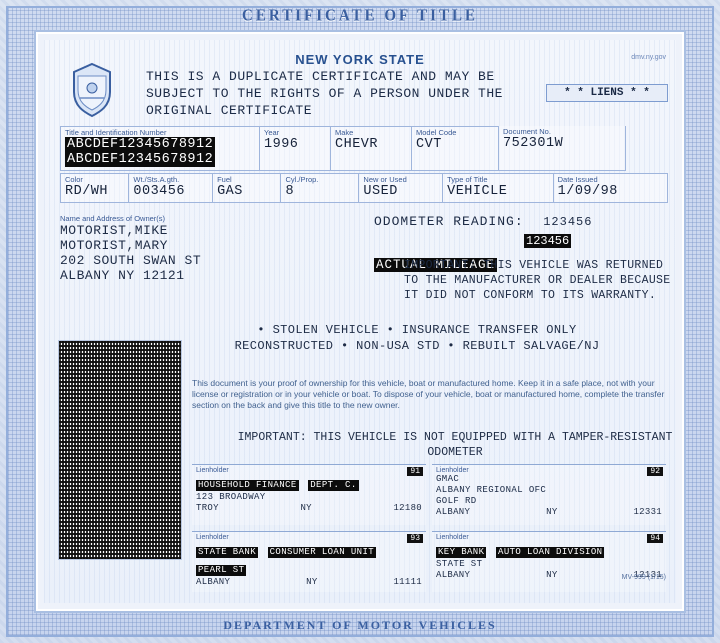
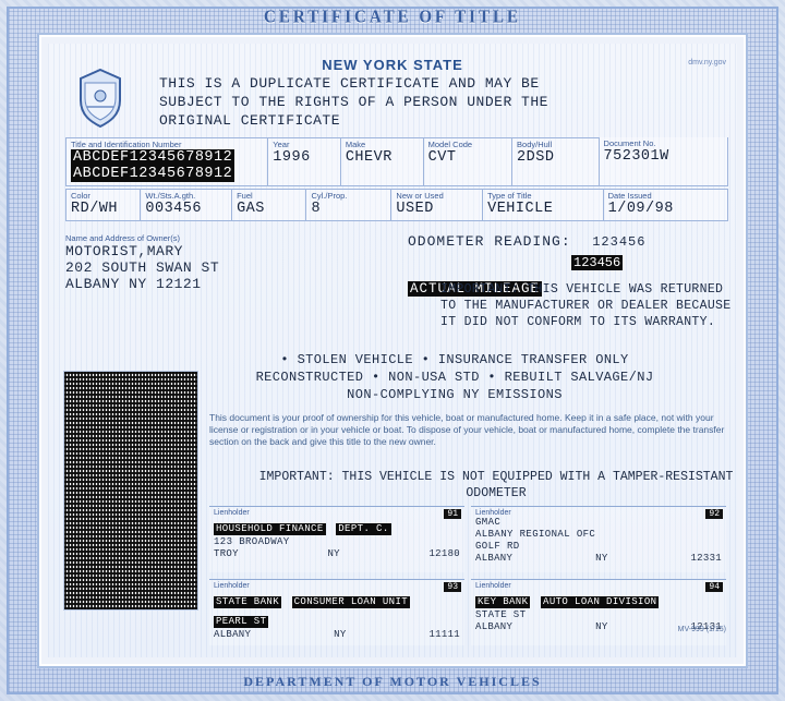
  CERTIFICATE OF TITLE
  DEPARTMENT OF MOTOR VEHICLES
  NEW YORK STATE
  THIS IS A DUPLICATE CERTIFICATE AND MAY BE SUBJECT TO THE RIGHTS OF A PERSON UNDER THE ORIGINAL CERTIFICATE
- * * LIENS * *
  Title and Identification Number
  ABCDEF12345678912
  ABCDEF12345678912
  Year
  1996
  Make
  CHEVR
  Model Code
  CVT
+ Body/Hull
+ 2DSD
  Document No.
  752301W
  Color
  RD/WH
  Wt./Sts.A.gth.
  003456
  Fuel
  GAS
  Cyl./Prop.
  8
  New or Used
  USED
  Type of Title
  VEHICLE
  Date Issued
  1/09/98
  Name and Address of Owner(s)
- MOTORIST,MIKE
  MOTORIST,MARY
  202 SOUTH SWAN ST
  ALBANY NY 12121
  ODOMETER READING: 123456
  123456
  ACTUAL MILEAGE
  IMPORTANT: THIS VEHICLE WAS RETURNED TO THE MANUFACTURER OR DEALER BECAUSE IT DID NOT CONFORM TO ITS WARRANTY.
  • STOLEN VEHICLE • INSURANCE TRANSFER ONLY
  RECONSTRUCTED • NON-USA STD • REBUILT SALVAGE/NJ
+ NON-COMPLYING NY EMISSIONS
  This document is your proof of ownership for this vehicle, boat or manufactured home. Keep it in a safe place, not with your license or registration or in your vehicle or boat. To dispose of your vehicle, boat or manufactured home, complete the transfer section on the back and give this title to the new owner.
  IMPORTANT: THIS VEHICLE IS NOT EQUIPPED WITH A TAMPER-RESISTANT ODOMETER
  91
  HOUSEHOLD FINANCE DEPT. C.
  123 BROADWAY
  TROY
  NY
  12180
  92
  GMAC
  ALBANY REGIONAL OFC
  GOLF RD
  ALBANY
  NY
  12331
  93
  STATE BANK CONSUMER LOAN UNIT PEARL ST
  ALBANY
  NY
  11111
  94
  KEY BANK AUTO LOAN DIVISION
  STATE ST
  ALBANY
  NY
  12131
